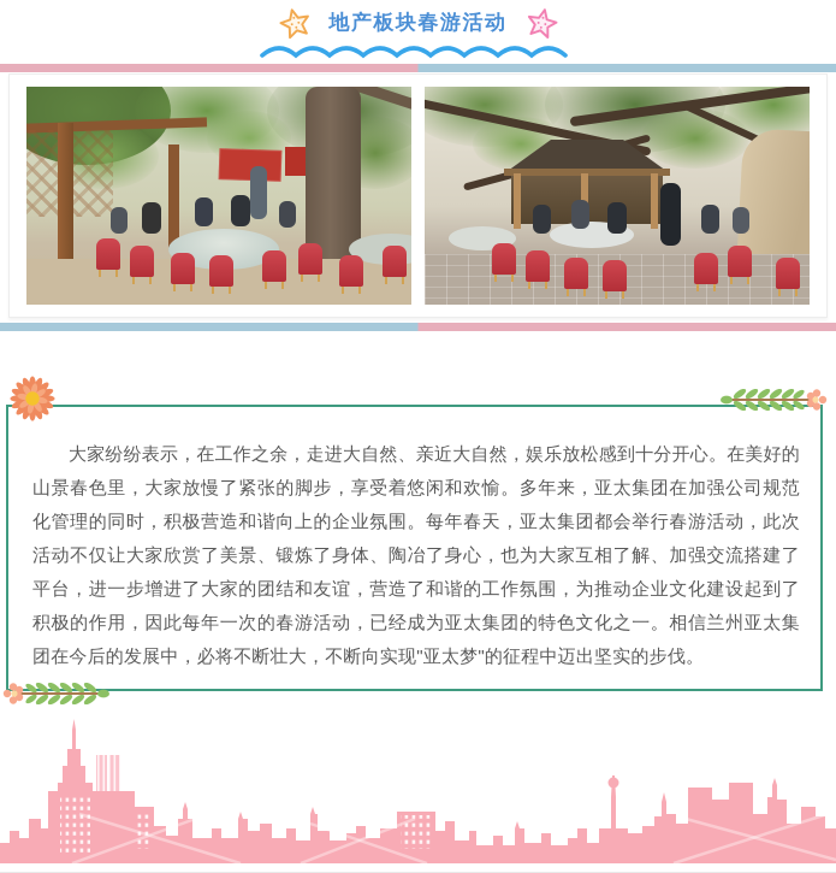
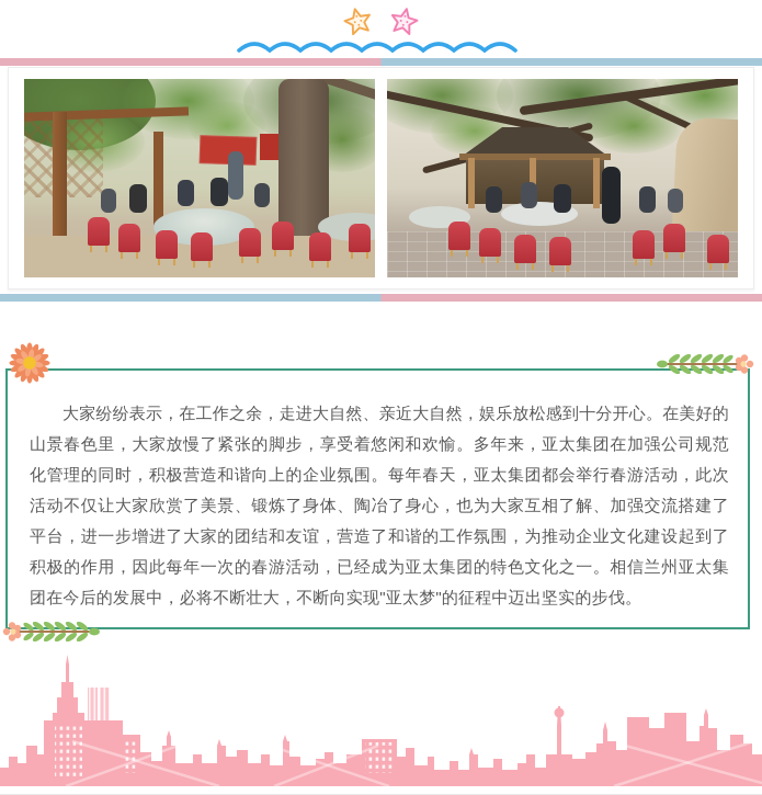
- 地产板块春游活动
  大家纷纷表示，在工作之余，走进大自然、亲近大自然，娱乐放松感到十分开心。在美好的山景春色里，大家放慢了紧张的脚步，享受着悠闲和欢愉。多年来，亚太集团在加强公司规范化管理的同时，积极营造和谐向上的企业氛围。每年春天，亚太集团都会举行春游活动，此次活动不仅让大家欣赏了美景、锻炼了身体、陶冶了身心，也为大家互相了解、加强交流搭建了平台，进一步增进了大家的团结和友谊，营造了和谐的工作氛围，为推动企业文化建设起到了积极的作用，因此每年一次的春游活动，已经成为亚太集团的特色文化之一。相信兰州亚太集团在今后的发展中，必将不断壮大，不断向实现"亚太梦"的征程中迈出坚实的步伐。
